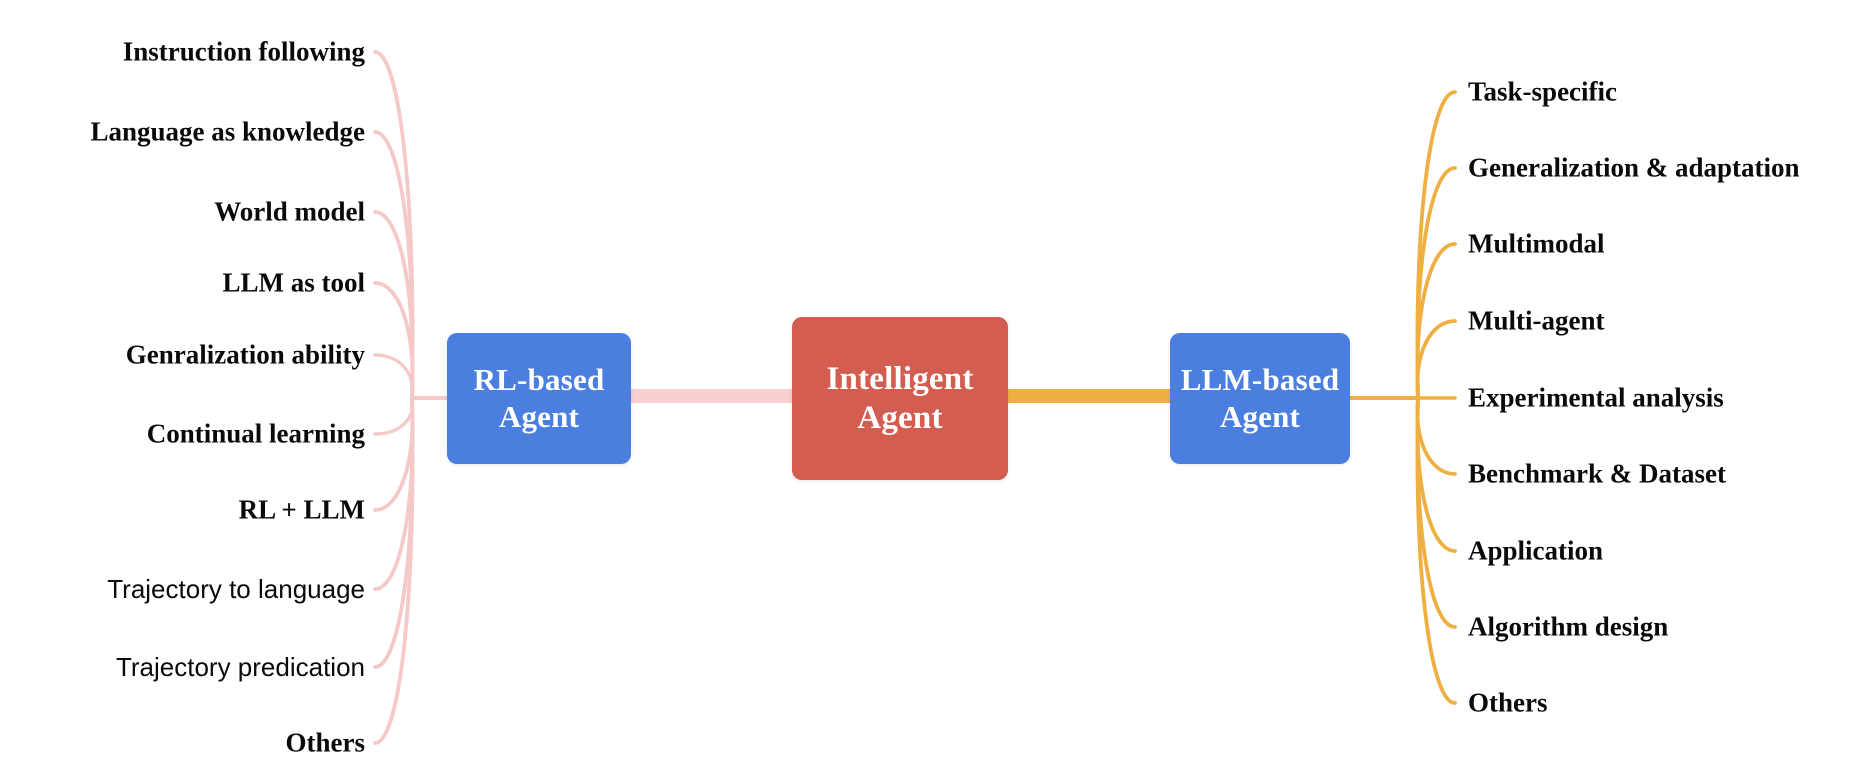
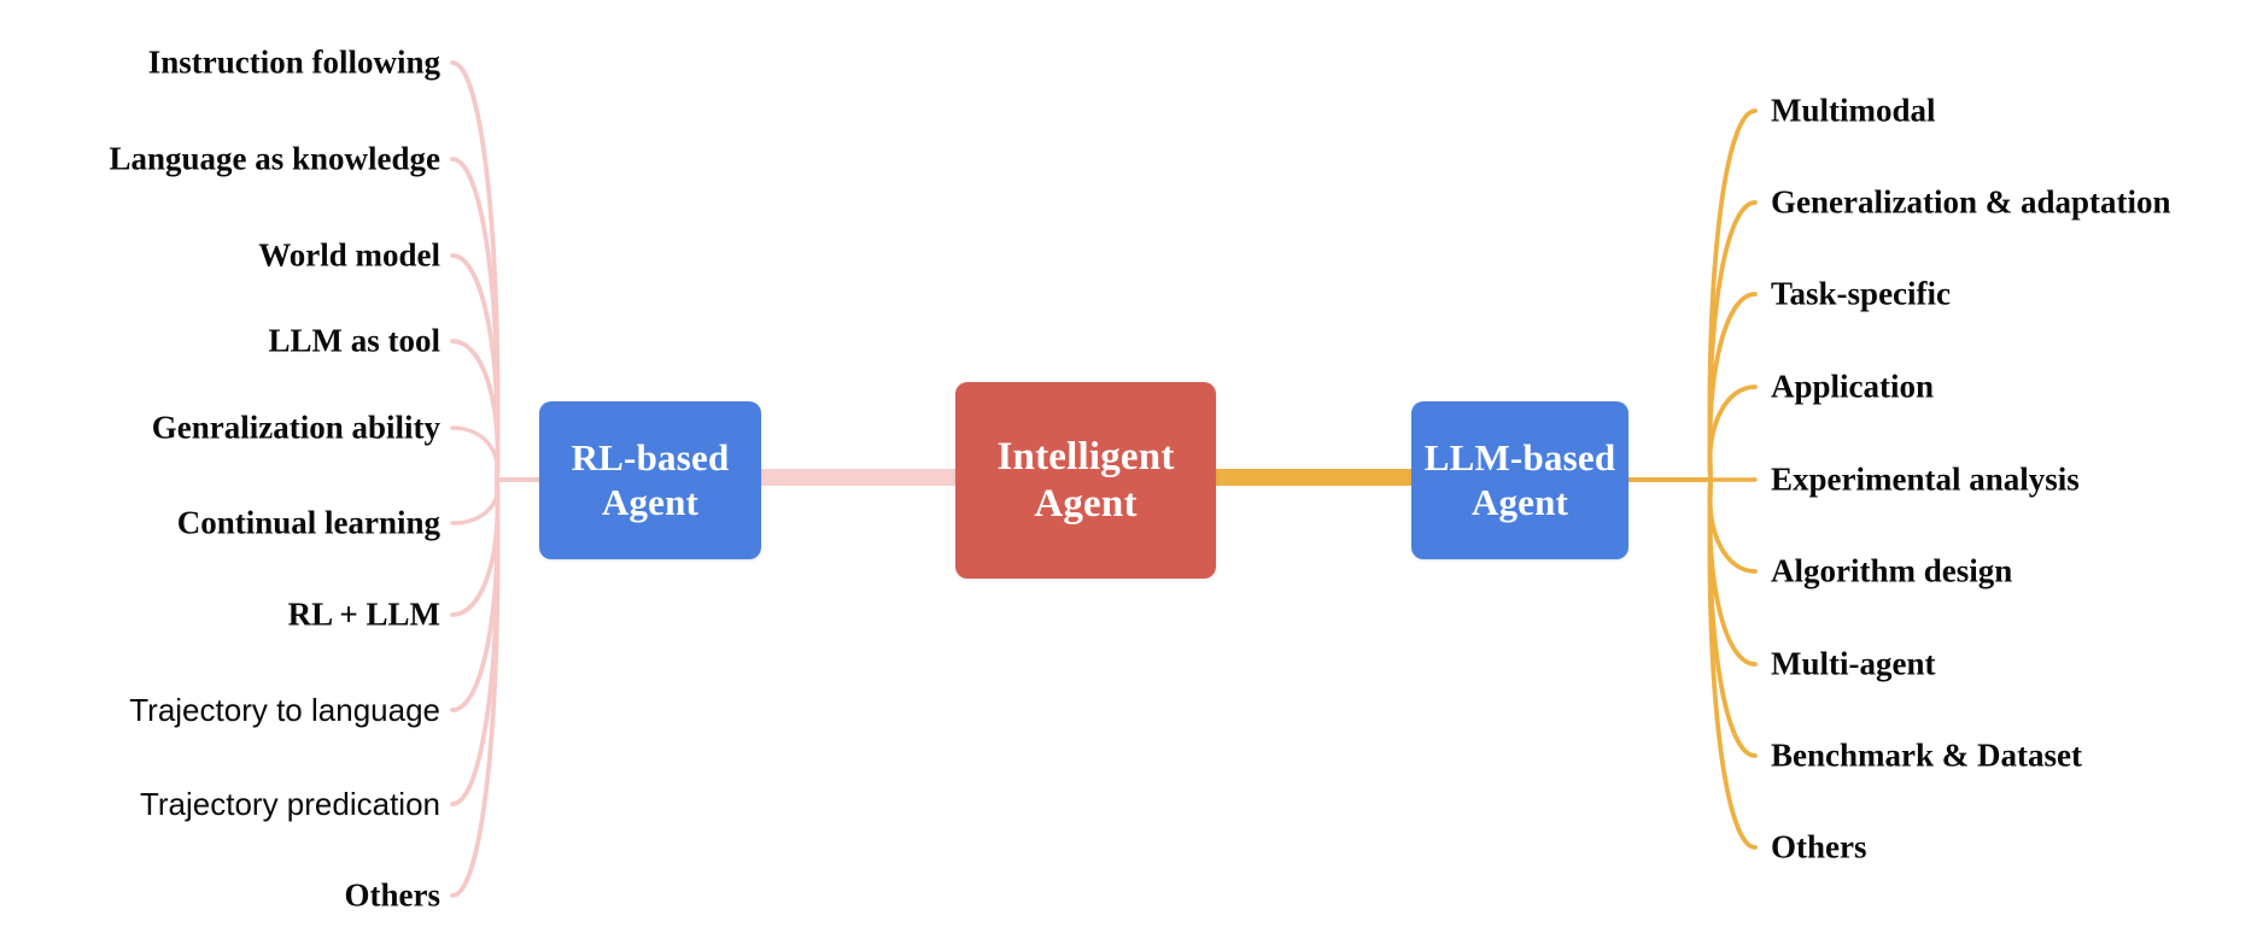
  RL-based
  Agent
  Intelligent
  Agent
  LLM-based
  Agent
  Instruction following
  Language as knowledge
  World model
  LLM as tool
  Genralization ability
  Continual learning
  RL + LLM
  Trajectory to language
  Trajectory predication
  Others
- Task-specific
+ Multimodal
  Generalization & adaptation
- Multimodal
+ Task-specific
- Multi-agent
+ Application
  Experimental analysis
- Benchmark & Dataset
+ Algorithm design
- Application
+ Multi-agent
- Algorithm design
+ Benchmark & Dataset
  Others
